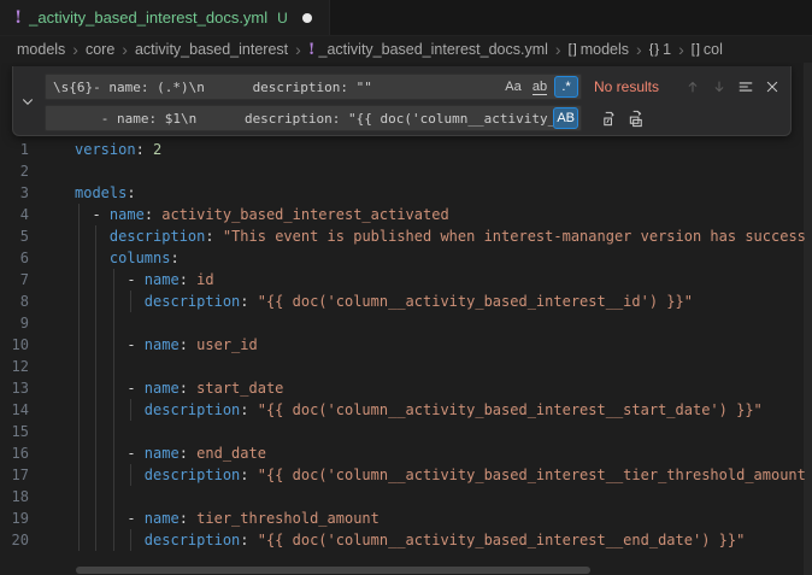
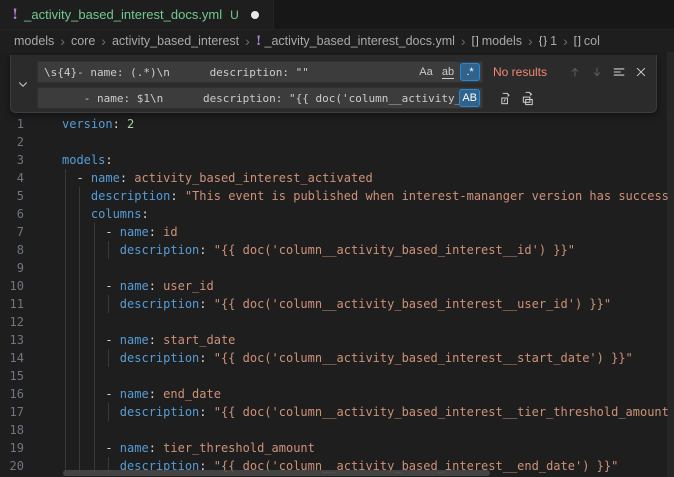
  !
  _activity_based_interest_docs.yml
  U
  models
  ›
  core
  ›
  activity_based_interest
  ›
  !
  _activity_based_interest_docs.yml
  ›
  [ ]
  models
  ›
  { }
  1
  ›
  [ ]
  col
  1 version: 2
  2
  3 models:
  4 - name: activity_based_interest_activated
  5 description: "This event is published when interest-mananger version has success
  6 columns:
  7 - name: id
  8 description: "{{ doc('column__activity_based_interest__id') }}"
  9
  10 - name: user_id
+ 11 description: "{{ doc('column__activity_based_interest__user_id') }}"
  12
  13 - name: start_date
  14 description: "{{ doc('column__activity_based_interest__start_date') }}"
  15
  16 - name: end_date
  17 description: "{{ doc('column__activity_based_interest__tier_threshold_amount
  18
  19 - name: tier_threshold_amount
  20 description: "{{ doc('column__activity_based_interest__end_date') }}"
- \s{6}- name: (.*)\n description: ""
+ \s{4}- name: (.*)\n description: ""
  Aa
  ab
  .*
  No results
  - name: $1\n description: "{{ doc('column__activity_
  AB
